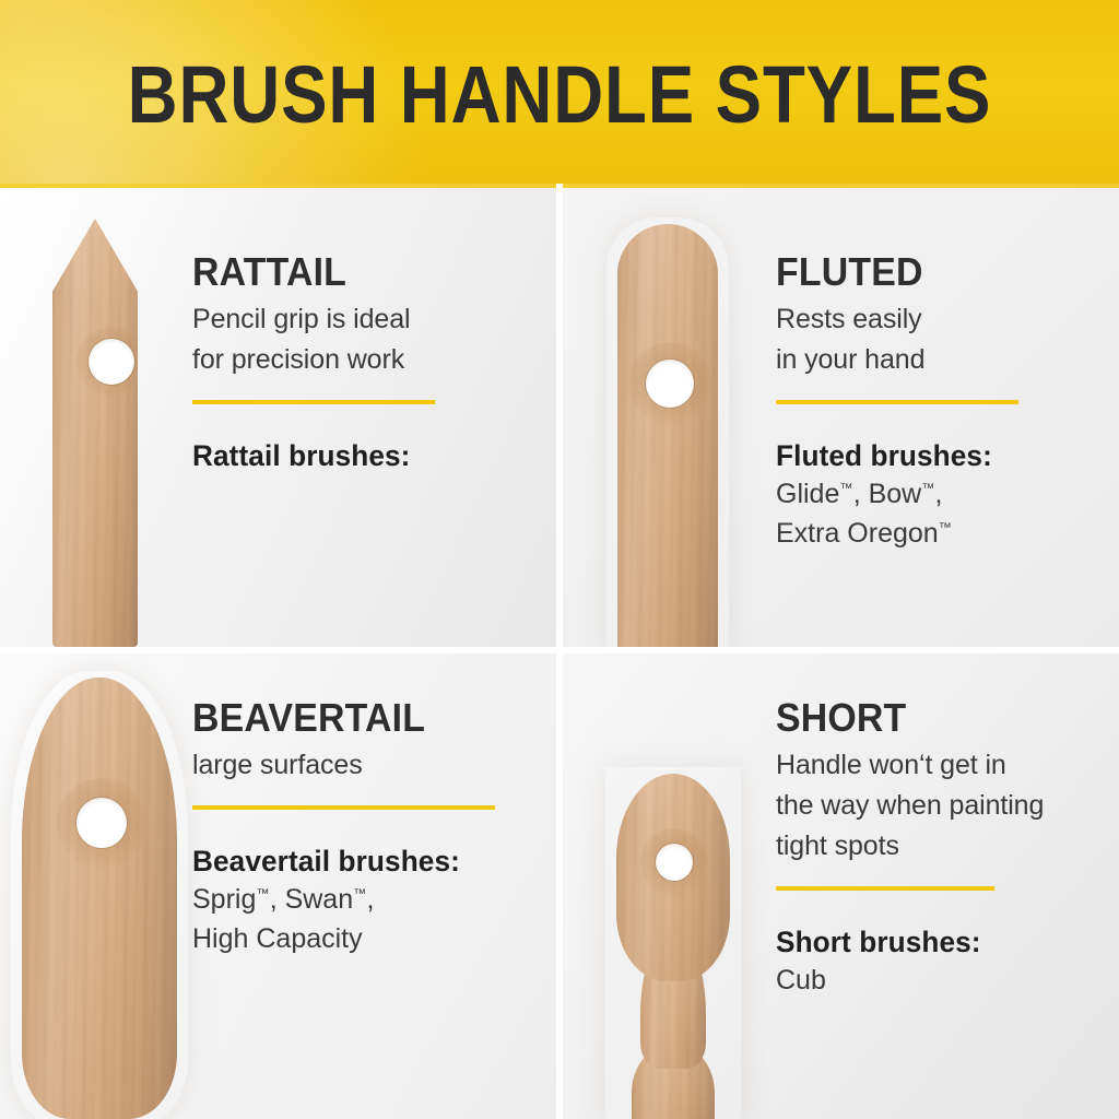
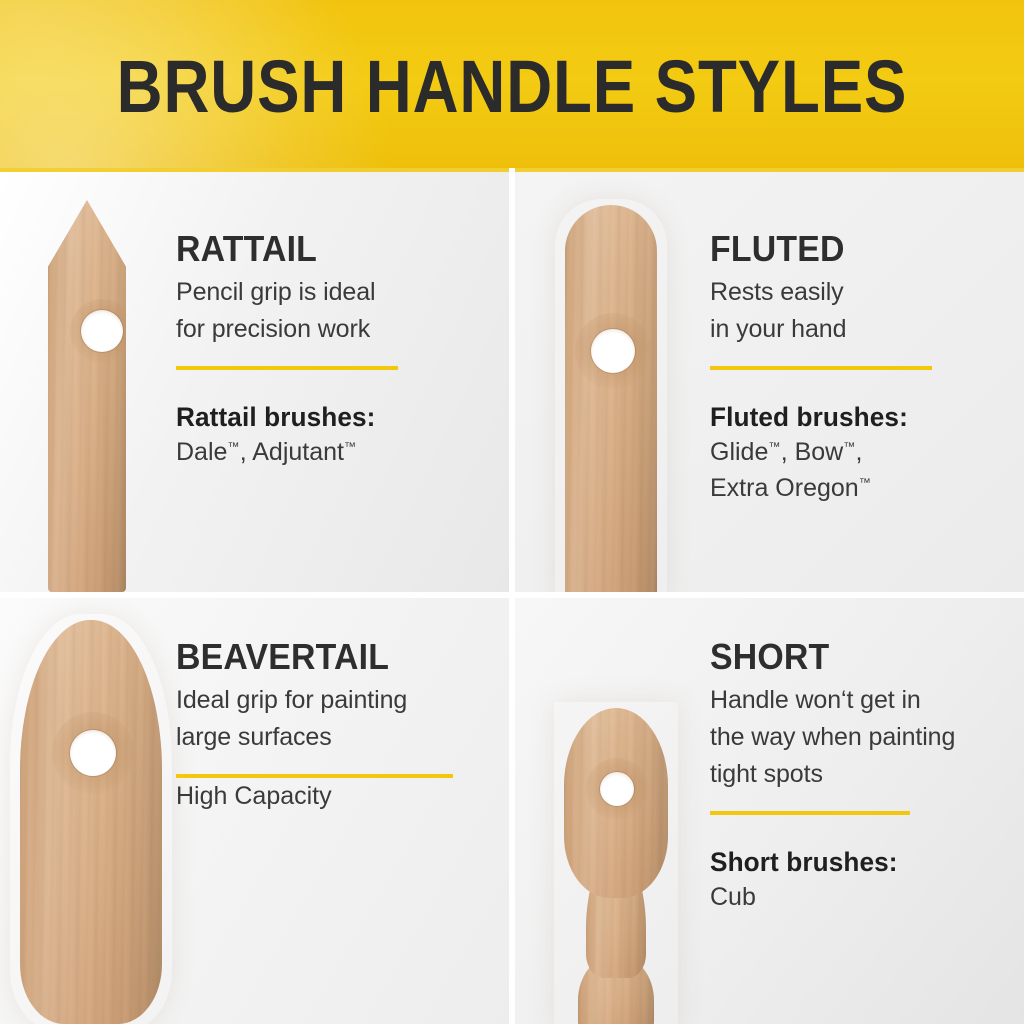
  BRUSH HANDLE STYLES
  RATTAIL
  Pencil grip is ideal
  for precision work
  Rattail brushes:
+ Dale™, Adjutant™
  FLUTED
  Rests easily
  in your hand
  Fluted brushes:
  Glide™, Bow™,
  Extra Oregon™
  BEAVERTAIL
+ Ideal grip for painting
  large surfaces
- Beavertail brushes:
- Sprig™, Swan™,
  High Capacity
  SHORT
  Handle won‘t get in
  the way when painting
  tight spots
  Short brushes:
  Cub
